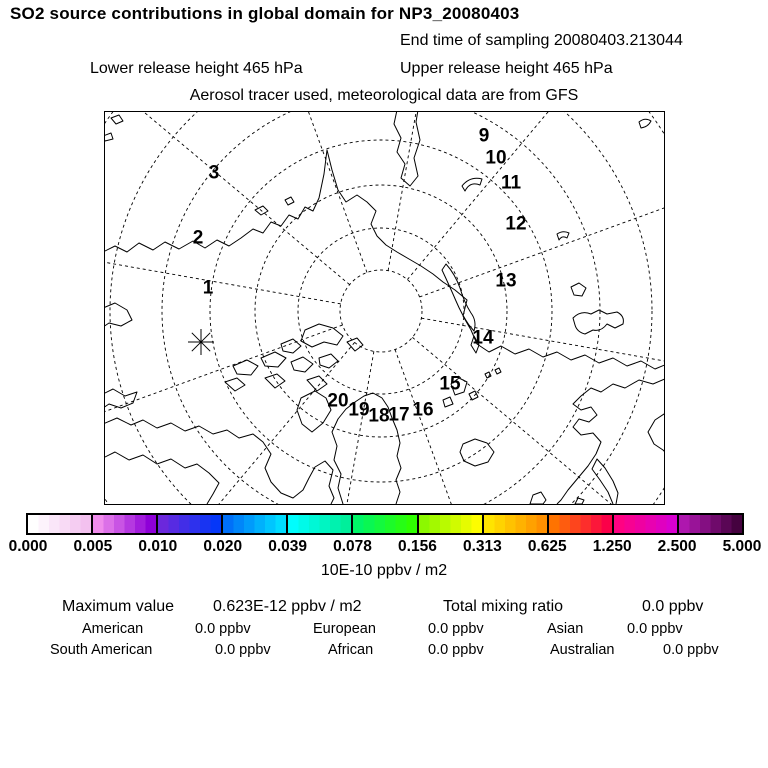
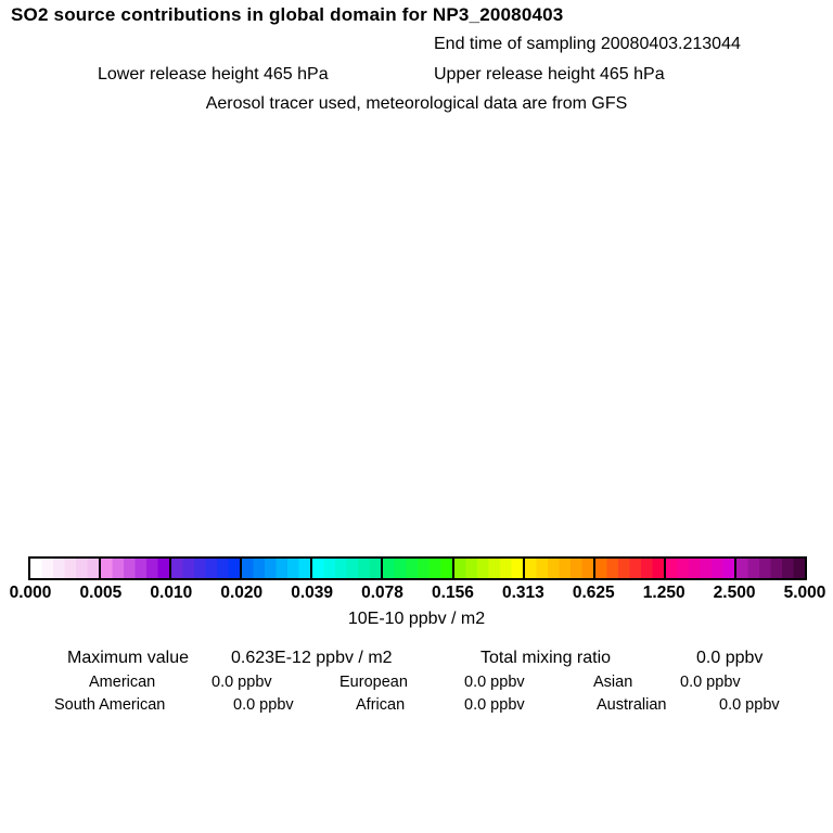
  SO2 source contributions in global domain for NP3_20080403
  End time of sampling 20080403.213044
  Lower release height 465 hPa
  Upper release height 465 hPa
  Aerosol tracer used, meteorological data are from GFS
- 1
- 2
- 3
- 9
- 10
- 11
- 12
- 13
- 14
- 15
- 16
- 17
- 18
- 19
- 20
  0.000
  0.005
  0.010
  0.020
  0.039
  0.078
  0.156
  0.313
  0.625
  1.250
  2.500
  5.000
  10E-10 ppbv / m2
  Maximum value
  0.623E-12 ppbv / m2
  Total mixing ratio
  0.0 ppbv
  American
  0.0 ppbv
  European
  0.0 ppbv
  Asian
  0.0 ppbv
  South American
  0.0 ppbv
  African
  0.0 ppbv
  Australian
  0.0 ppbv
